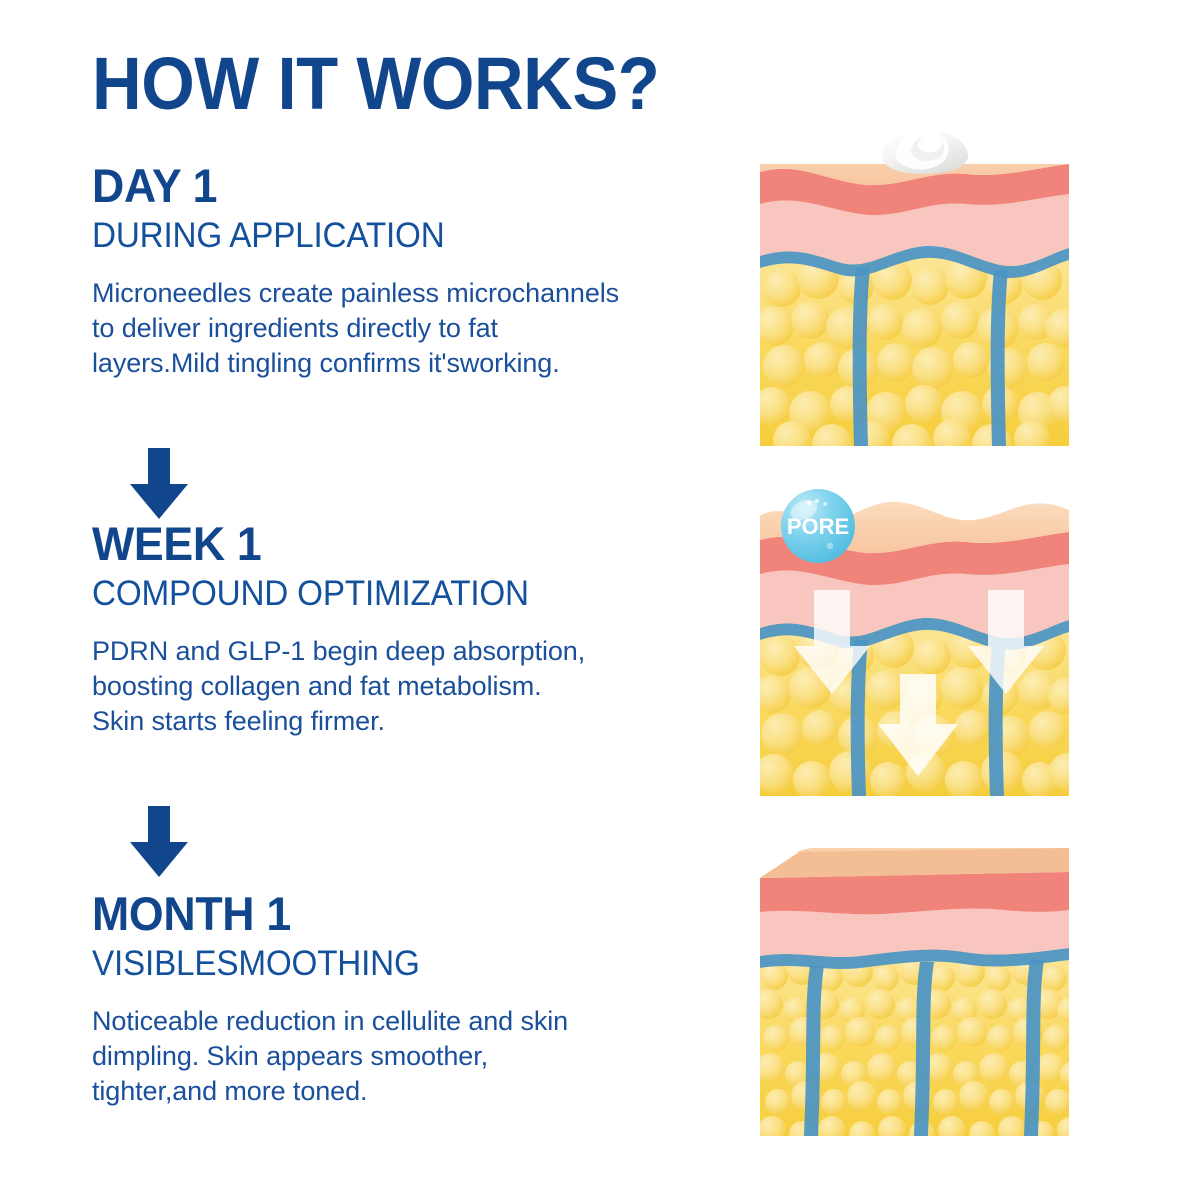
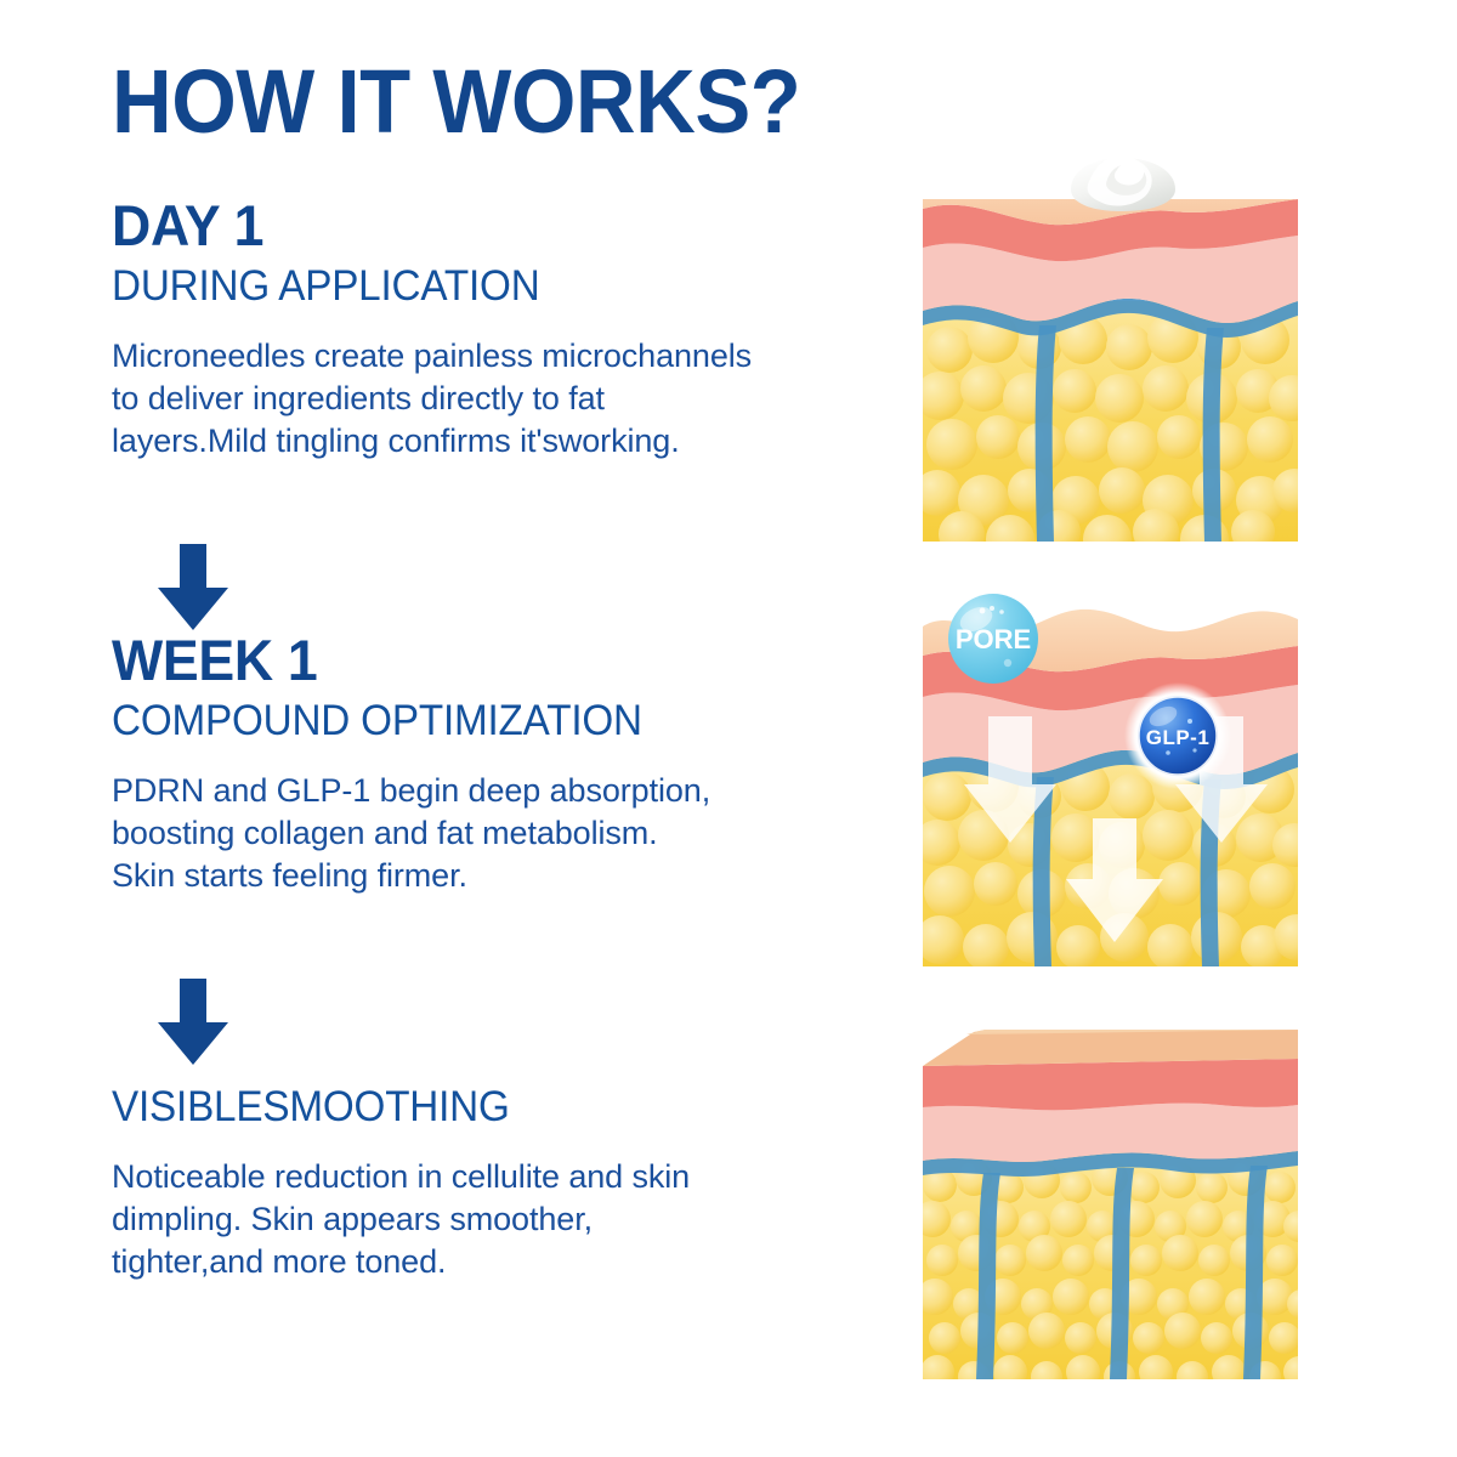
  HOW IT WORKS?
  DAY 1
  DURING APPLICATION
  Microneedles create painless microchannels to deliver ingredients directly to fat layers.Mild tingling confirms it'sworking.
  WEEK 1
  COMPOUND OPTIMIZATION
  PDRN and GLP-1 begin deep absorption, boosting collagen and fat metabolism. Skin starts feeling firmer.
- MONTH 1
  VISIBLESMOOTHING
  Noticeable reduction in cellulite and skin dimpling. Skin appears smoother, tighter,and more toned.
  PORE
+ GLP-1
